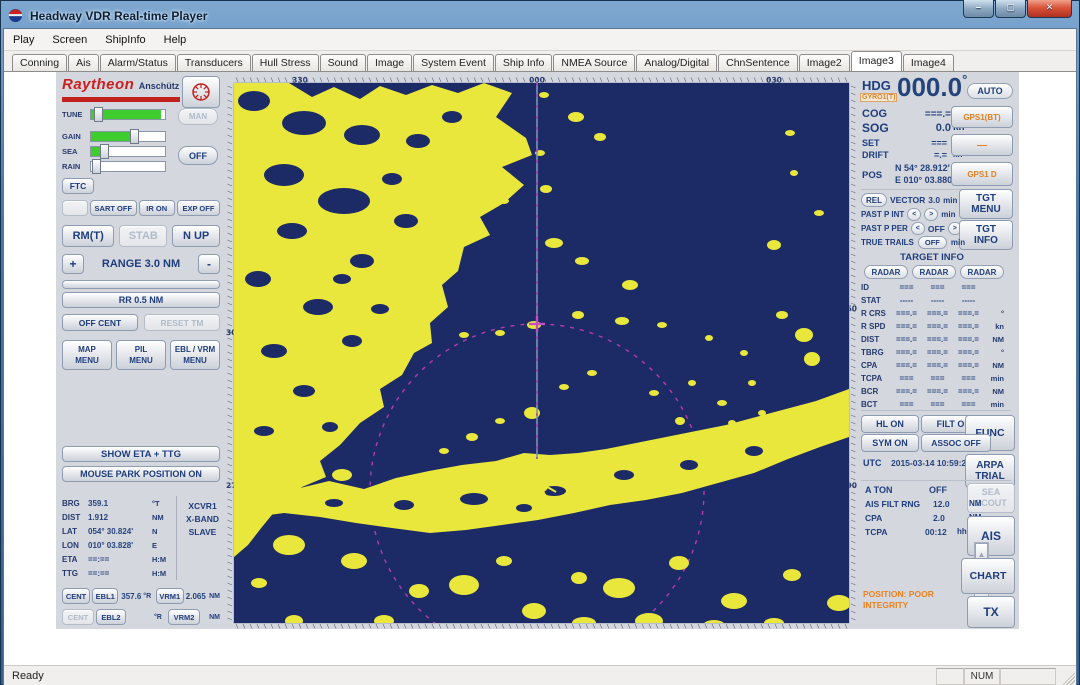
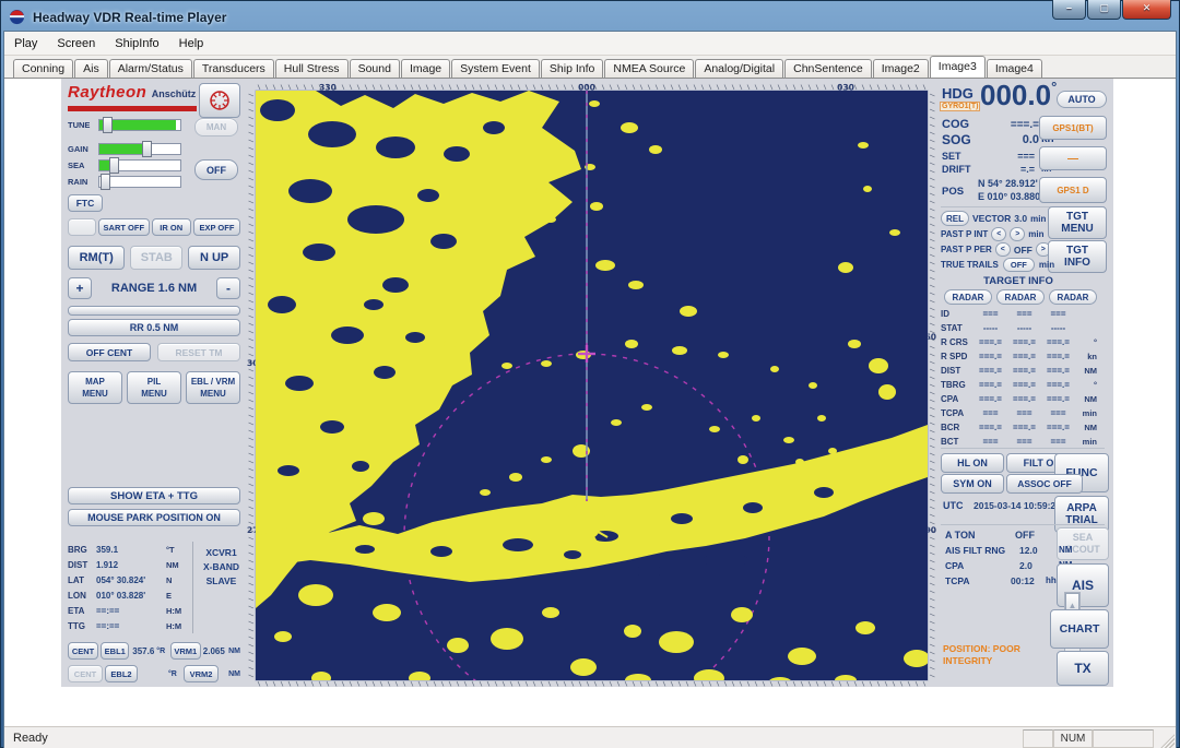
  Headway VDR Real-time Player
  –
  ▢
  ✕
  Play
  Screen
  ShipInfo
  Help
  Conning
  Ais
  Alarm/Status
  Transducers
  Hull Stress
  Sound
  Image
  System Event
  Ship Info
  NMEA Source
  Analog/Digital
  ChnSentence
  Image2
  Image3
  Image4
  Raytheon Anschütz
  MAN
  OFF
  TUNE
  GAIN
  SEA
  RAIN
  FTC
  SART OFF
  IR ON
  EXP OFF
  RM(T)
  STAB
  N UP
  +
- RANGE 3.0 NM
+ RANGE 1.6 NM
  -
  RR 0.5 NM
  OFF CENT
  RESET TM
  MAP
  MENU
  PIL
  MENU
  EBL / VRM
  MENU
  SHOW ETA + TTG
  MOUSE PARK POSITION ON
  BRG
  359.1
  °T
  DIST
  1.912
  NM
  LAT
  054° 30.824'
  N
  LON
  010° 03.828'
  E
  ETA
  ==:==
  H:M
  TTG
  ==:==
  H:M
  XCVR1
  X-BAND
  SLAVE
  CENT
  EBL1
  357.6
  VRM1
  2.065
  CENT
  EBL2
  VRM2
  330
  000
  030
  HDG
  000.0°
  AUTO
  COG
  ===.=
  SOG
  0.0
  GPS1(BT)
  SET
  ===
  DRIFT
  =.=
  —
  POS
  N 54° 28.912'
  E 010° 03.880
  GPS1 D
  REL
  VECTOR
  3.0
  min
  TGT
  MENU
  PAST P INT
  min
  PAST P PER
  OFF
  TGT
  INFO
  TRUE TRAILS
  OFF
  min
  TARGET INFO
  RADAR
  RADAR
  RADAR
  ID
  ===
  ===
  ===
  STAT
  -----
  -----
  -----
  R CRS
  ===.=
  ===.=
  ===.=
  °
  R SPD
  ===.=
  ===.=
  ===.=
  kn
  DIST
  ===.=
  ===.=
  ===.=
  NM
  TBRG
  ===.=
  ===.=
  ===.=
  °
  CPA
  ===.=
  ===.=
  ===.=
  NM
  TCPA
  ===
  ===
  ===
  min
  BCR
  ===.=
  ===.=
  ===.=
  NM
  BCT
  ===
  ===
  ===
  min
  HL ON
  FILT O
  FUNC
  SYM ON
  ASSOC OFF
  UTC
  2015-03-14 10:59:2
  ARPA
  TRIAL
  A TON
  OFF
  SEA
  SCOUT
  AIS FILT RNG
  12.0
  NM
  CPA
  2.0
  TCPA
  00:12
  AIS
  ▲
  POSITION: POOR
  INTEGRITY
  CHART
  TX
  Ready
  NUM
